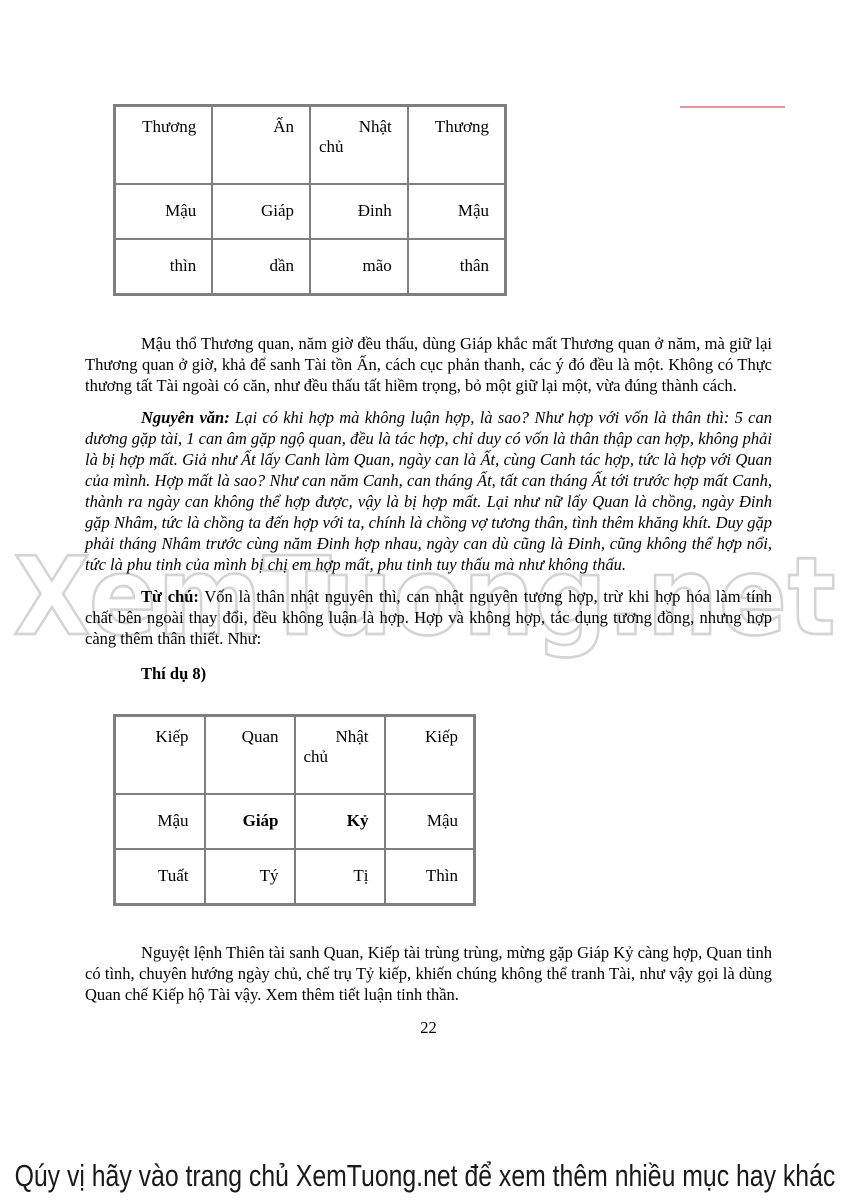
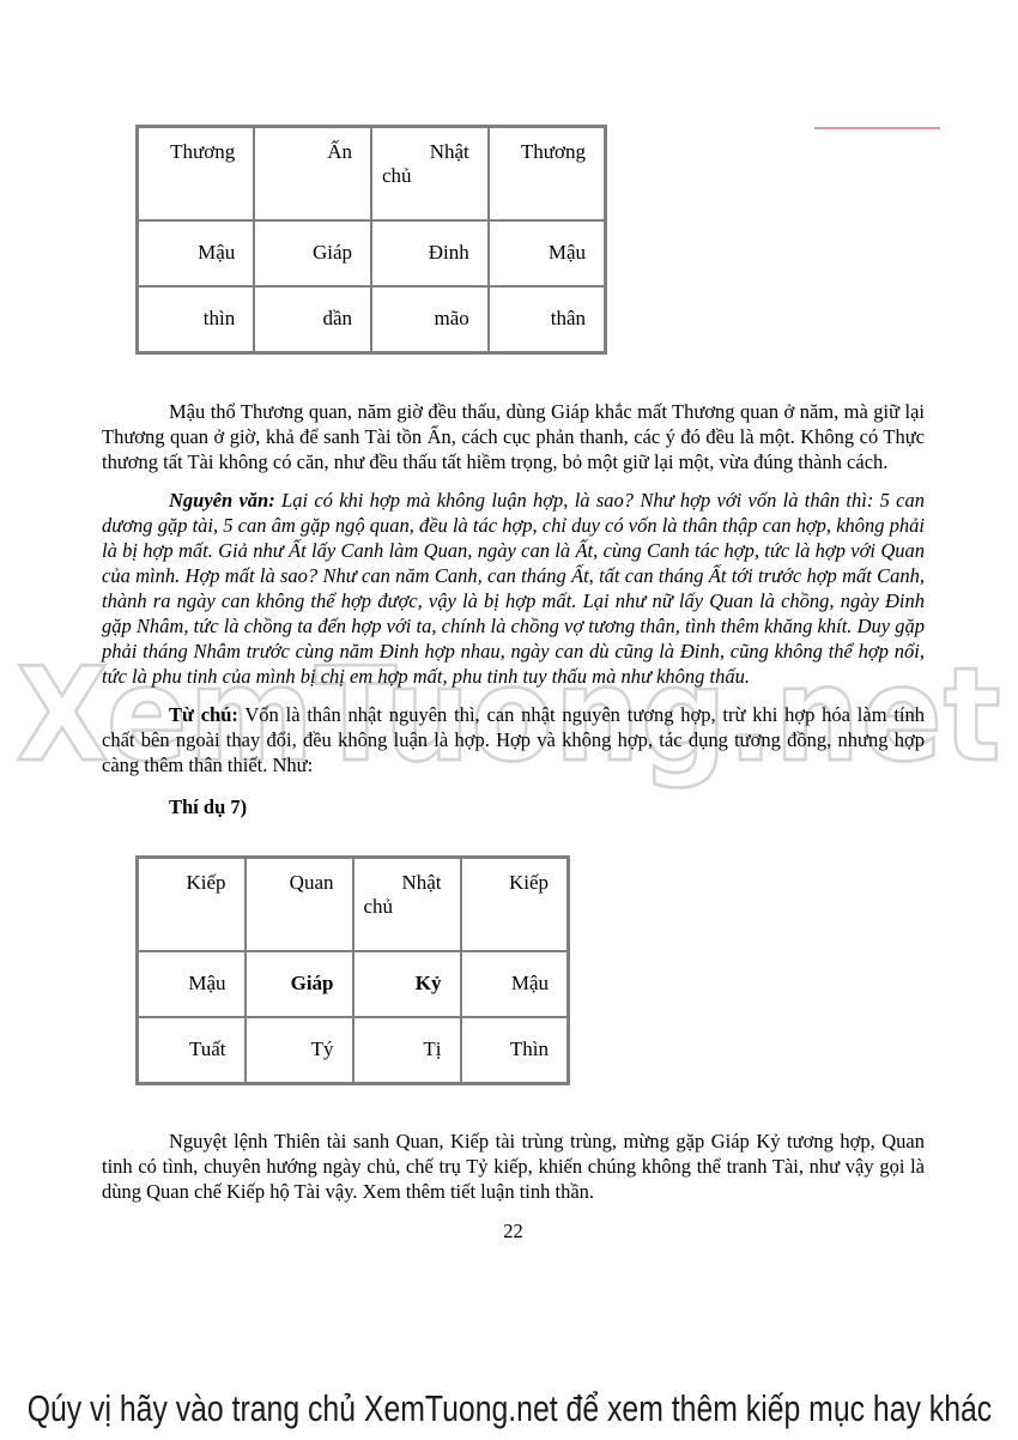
  XemTuong.net
  Thương	Ấn	Nhật chủ	Thương
  Mậu	Giáp	Đinh	Mậu
  thìn	dần	mão	thân
- Mậu thổ Thương quan, năm giờ đều thấu, dùng Giáp khắc mất Thương quan ở năm, mà giữ lại Thương quan ở giờ, khả để sanh Tài tồn Ấn, cách cục phản thanh, các ý đó đều là một. Không có Thực thương tất Tài ngoài có căn, như đều thấu tất hiềm trọng, bỏ một giữ lại một, vừa đúng thành cách.
+ Mậu thổ Thương quan, năm giờ đều thấu, dùng Giáp khắc mất Thương quan ở năm, mà giữ lại Thương quan ở giờ, khả để sanh Tài tồn Ấn, cách cục phản thanh, các ý đó đều là một. Không có Thực thương tất Tài không có căn, như đều thấu tất hiềm trọng, bỏ một giữ lại một, vừa đúng thành cách.
- Nguyên văn: Lại có khi hợp mà không luận hợp, là sao? Như hợp với vốn là thân thì: 5 can dương gặp tài, 1 can âm gặp ngộ quan, đều là tác hợp, chỉ duy có vốn là thân thập can hợp, không phải là bị hợp mất. Giả như Ất lấy Canh làm Quan, ngày can là Ất, cùng Canh tác hợp, tức là hợp với Quan của mình. Hợp mất là sao? Như can năm Canh, can tháng Ất, tất can tháng Ất tới trước hợp mất Canh, thành ra ngày can không thể hợp được, vậy là bị hợp mất. Lại như nữ lấy Quan là chồng, ngày Đinh gặp Nhâm, tức là chồng ta đến hợp với ta, chính là chồng vợ tương thân, tình thêm khăng khít. Duy gặp phải tháng Nhâm trước cùng năm Đinh hợp nhau, ngày can dù cũng là Đinh, cũng không thể hợp nổi, tức là phu tinh của mình bị chị em hợp mất, phu tinh tuy thấu mà như không thấu.
+ Nguyên văn: Lại có khi hợp mà không luận hợp, là sao? Như hợp với vốn là thân thì: 5 can dương gặp tài, 5 can âm gặp ngộ quan, đều là tác hợp, chỉ duy có vốn là thân thập can hợp, không phải là bị hợp mất. Giả như Ất lấy Canh làm Quan, ngày can là Ất, cùng Canh tác hợp, tức là hợp với Quan của mình. Hợp mất là sao? Như can năm Canh, can tháng Ất, tất can tháng Ất tới trước hợp mất Canh, thành ra ngày can không thể hợp được, vậy là bị hợp mất. Lại như nữ lấy Quan là chồng, ngày Đinh gặp Nhâm, tức là chồng ta đến hợp với ta, chính là chồng vợ tương thân, tình thêm khăng khít. Duy gặp phải tháng Nhâm trước cùng năm Đinh hợp nhau, ngày can dù cũng là Đinh, cũng không thể hợp nổi, tức là phu tinh của mình bị chị em hợp mất, phu tinh tuy thấu mà như không thấu.
  Từ chú: Vốn là thân nhật nguyên thì, can nhật nguyên tương hợp, trừ khi hợp hóa làm tính chất bên ngoài thay đổi, đều không luận là hợp. Hợp và không hợp, tác dụng tương đồng, nhưng hợp càng thêm thân thiết. Như:
- Thí dụ 8)
+ Thí dụ 7)
  Kiếp	Quan	Nhật chủ	Kiếp
  Mậu	Giáp	Kỷ	Mậu
  Tuất	Tý	Tị	Thìn
- Nguyệt lệnh Thiên tài sanh Quan, Kiếp tài trùng trùng, mừng gặp Giáp Kỷ càng hợp, Quan tinh có tình, chuyên hướng ngày chủ, chế trụ Tỷ kiếp, khiến chúng không thể tranh Tài, như vậy gọi là dùng Quan chế Kiếp hộ Tài vậy. Xem thêm tiết luận tinh thần.
+ Nguyệt lệnh Thiên tài sanh Quan, Kiếp tài trùng trùng, mừng gặp Giáp Kỷ tương hợp, Quan tinh có tình, chuyên hướng ngày chủ, chế trụ Tỷ kiếp, khiến chúng không thể tranh Tài, như vậy gọi là dùng Quan chế Kiếp hộ Tài vậy. Xem thêm tiết luận tinh thần.
  22
- Qúy vị hãy vào trang chủ XemTuong.net để xem thêm nhiều mục hay khác
+ Qúy vị hãy vào trang chủ XemTuong.net để xem thêm kiếp mục hay khác
